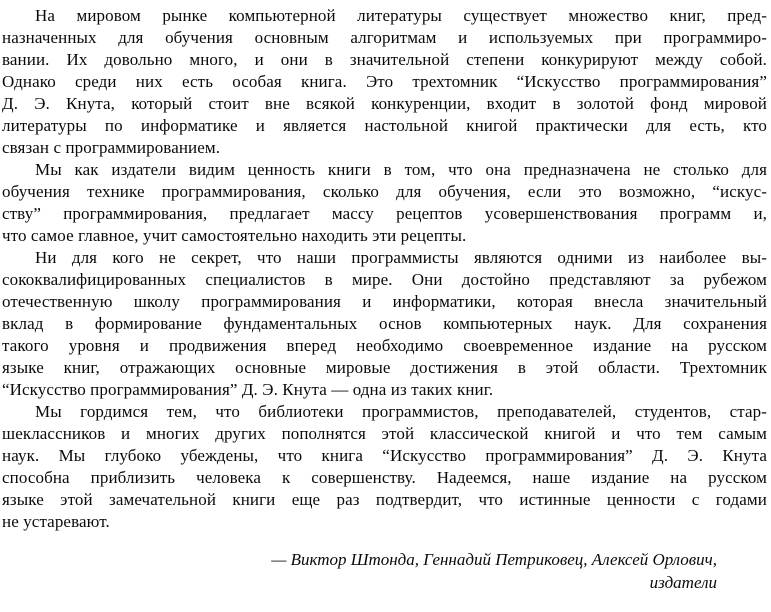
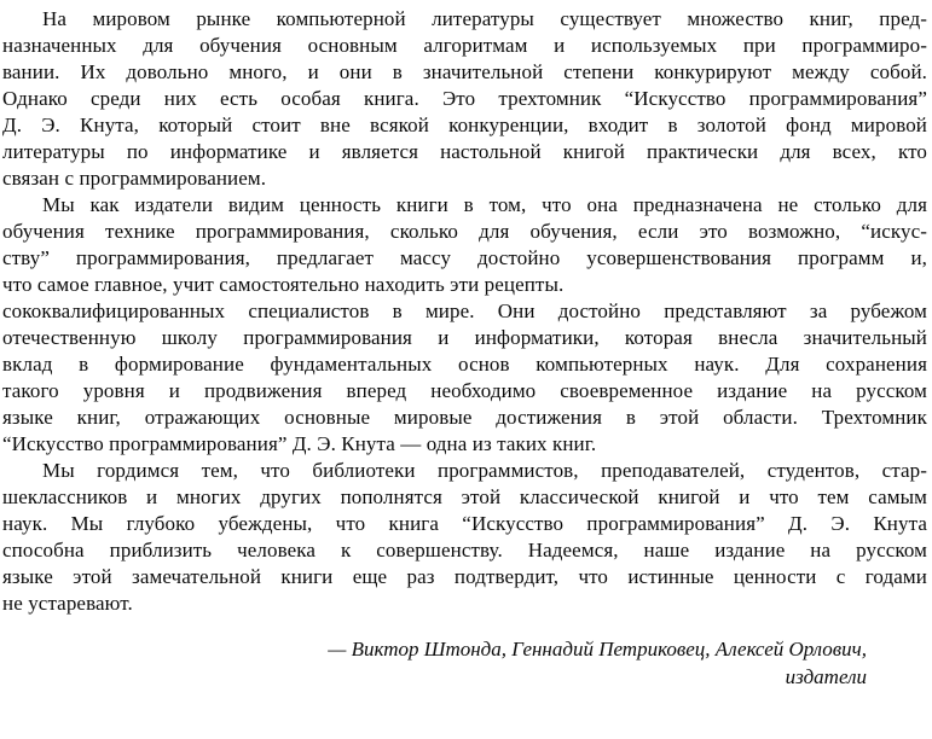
  На мировом рынке компьютерной литературы существует множество книг, пред-
  назначенных для обучения основным алгоритмам и используемых при программиро-
  вании. Их довольно много, и они в значительной степени конкурируют между собой.
  Однако среди них есть особая книга. Это трехтомник “Искусство программирования”
  Д. Э. Кнута, который стоит вне всякой конкуренции, входит в золотой фонд мировой
- литературы по информатике и является настольной книгой практически для есть, кто
+ литературы по информатике и является настольной книгой практически для всех, кто
  связан с программированием.
  Мы как издатели видим ценность книги в том, что она предназначена не столько для
  обучения технике программирования, сколько для обучения, если это возможно, “искус-
- ству” программирования, предлагает массу рецептов усовершенствования программ и,
+ ству” программирования, предлагает массу достойно усовершенствования программ и,
  что самое главное, учит самостоятельно находить эти рецепты.
- Ни для кого не секрет, что наши программисты являются одними из наиболее вы-
  сококвалифицированных специалистов в мире. Они достойно представляют за рубежом
  отечественную школу программирования и информатики, которая внесла значительный
  вклад в формирование фундаментальных основ компьютерных наук. Для сохранения
  такого уровня и продвижения вперед необходимо своевременное издание на русском
  языке книг, отражающих основные мировые достижения в этой области. Трехтомник
  “Искусство программирования” Д. Э. Кнута — одна из таких книг.
  Мы гордимся тем, что библиотеки программистов, преподавателей, студентов, стар-
  шеклассников и многих других пополнятся этой классической книгой и что тем самым
  наук. Мы глубоко убеждены, что книга “Искусство программирования” Д. Э. Кнута
  способна приблизить человека к совершенству. Надеемся, наше издание на русском
  языке этой замечательной книги еще раз подтвердит, что истинные ценности с годами
  не устаревают.
  — Виктор Штонда, Геннадий Петриковец, Алексей Орлович,
  издатели
